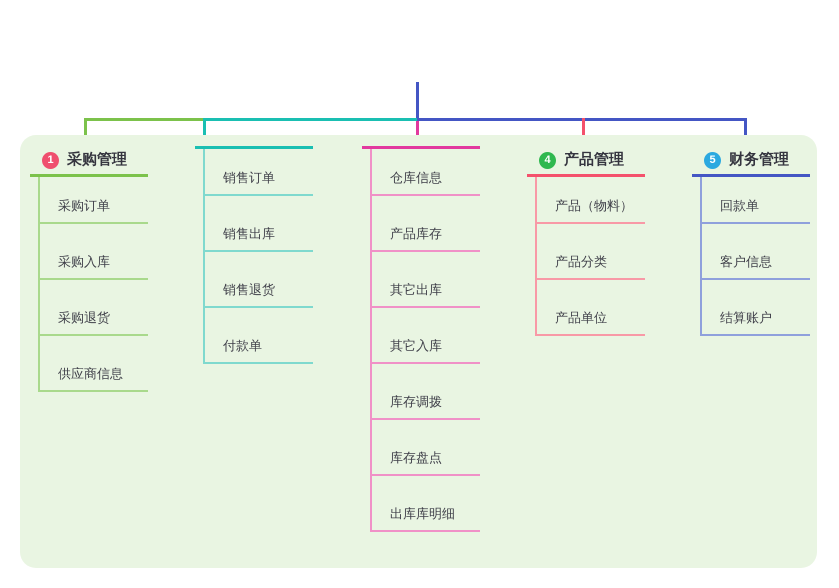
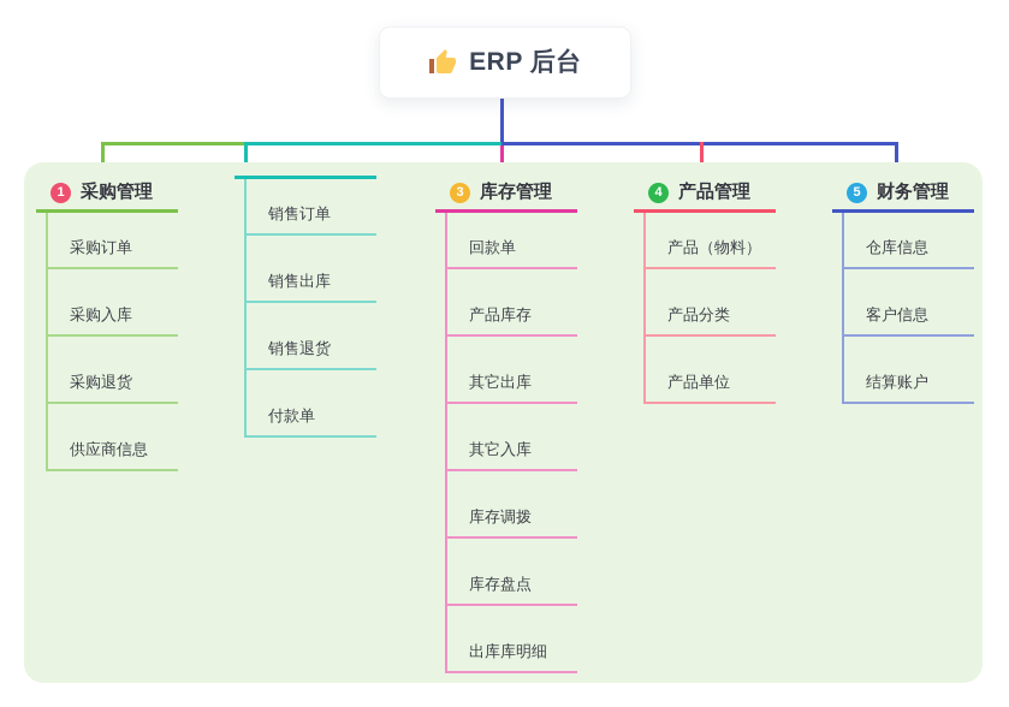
+ ERP 后台
  1
  采购管理
  采购订单
  采购入库
  采购退货
  供应商信息
  销售订单
  销售出库
  销售退货
  付款单
+ 3
+ 库存管理
- 仓库信息
+ 回款单
  产品库存
  其它出库
  其它入库
  库存调拨
  库存盘点
  出库库明细
  4
  产品管理
  产品（物料）
  产品分类
  产品单位
  5
  财务管理
- 回款单
+ 仓库信息
  客户信息
  结算账户
